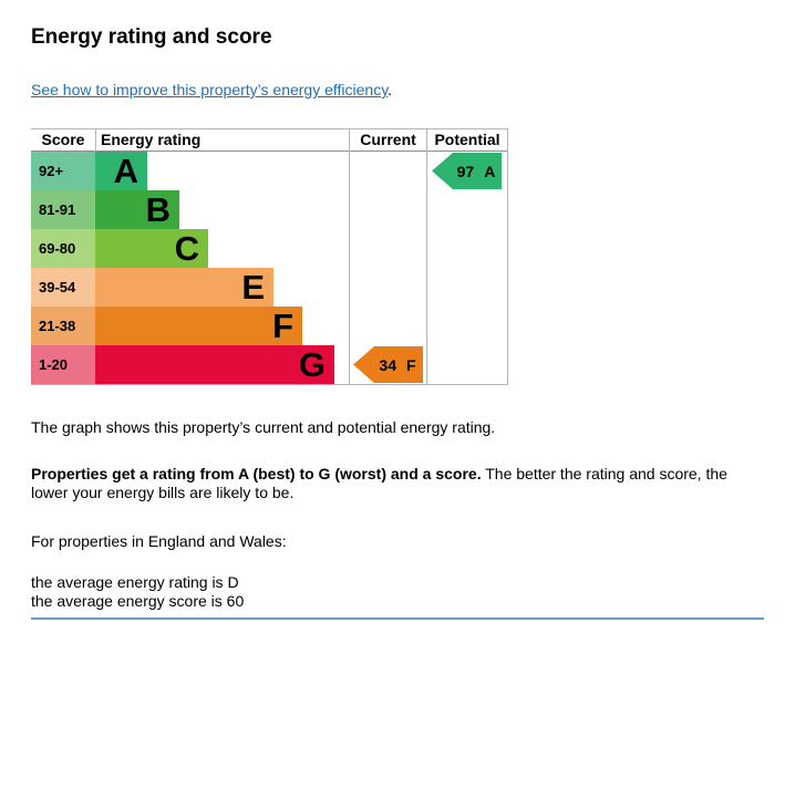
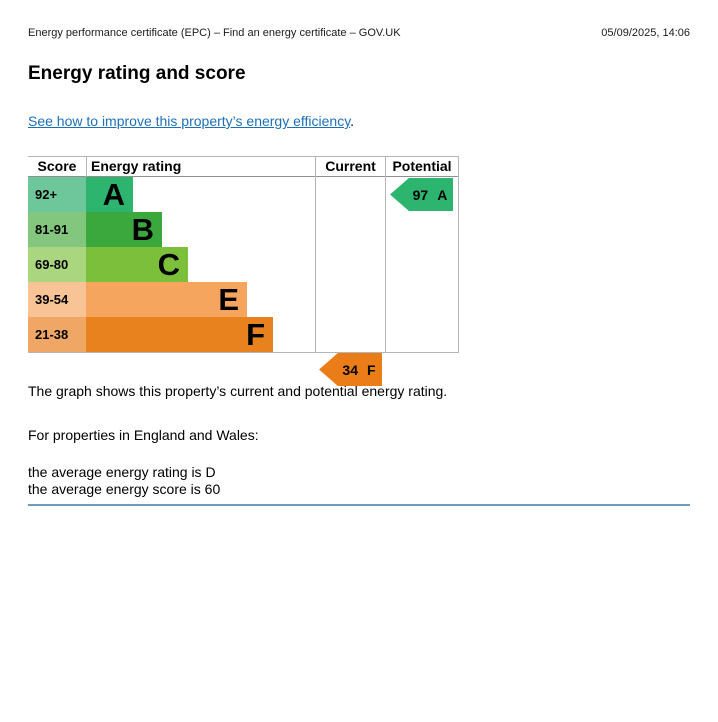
+ Energy performance certificate (EPC) – Find an energy certificate – GOV.UK
+ 05/09/2025, 14:06
  Energy rating and score
  See how to improve this property’s energy efficiency.
  Score
  Energy rating
  Current
  Potential
  92+
  A
  81-91
  B
  69-80
  C
  39-54
  E
  21-38
  F
- 1-20
- G
  34
  F
  97
  A
  The graph shows this property’s current and potential energy rating.
- Properties get a rating from A (best) to G (worst) and a score. The better the rating and score, the lower your energy bills are likely to be.
  For properties in England and Wales:
  the average energy rating is D
  the average energy score is 60
